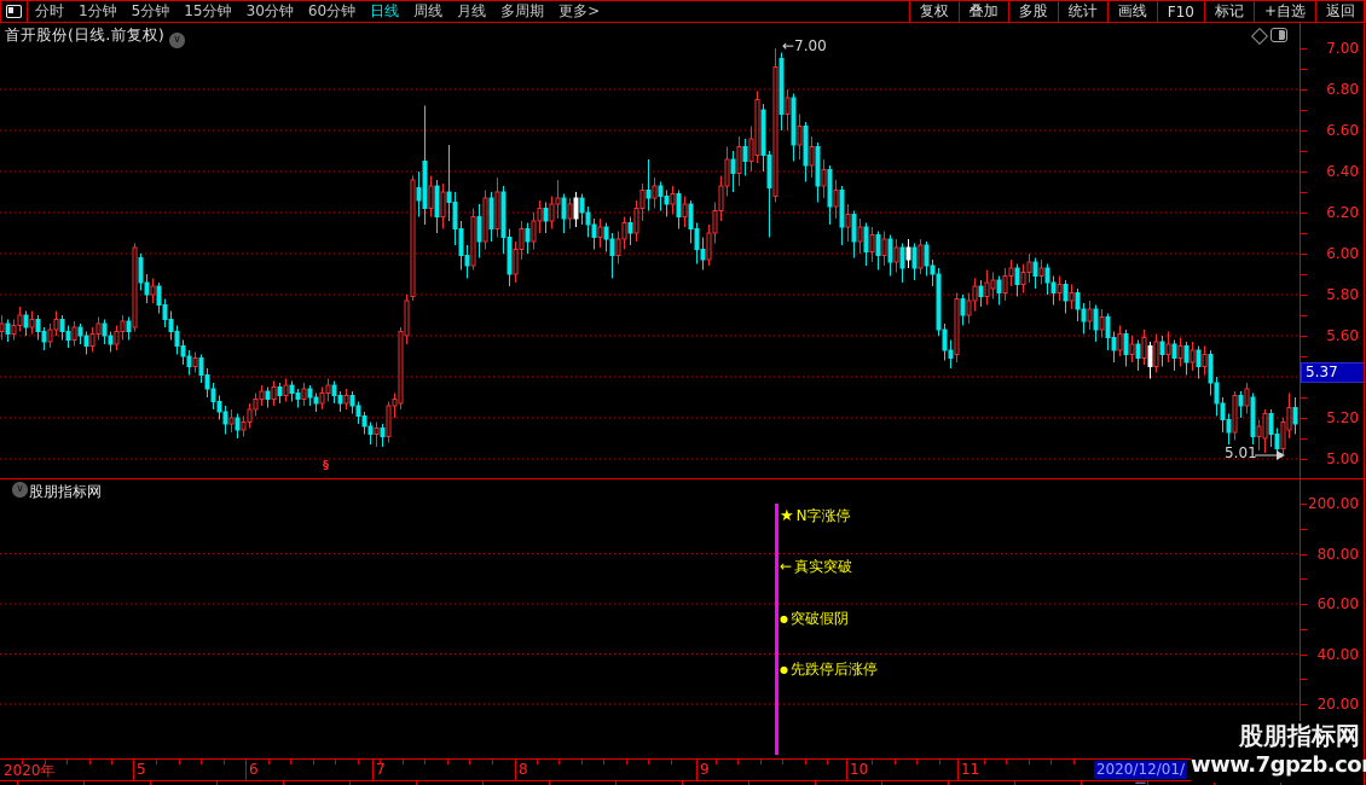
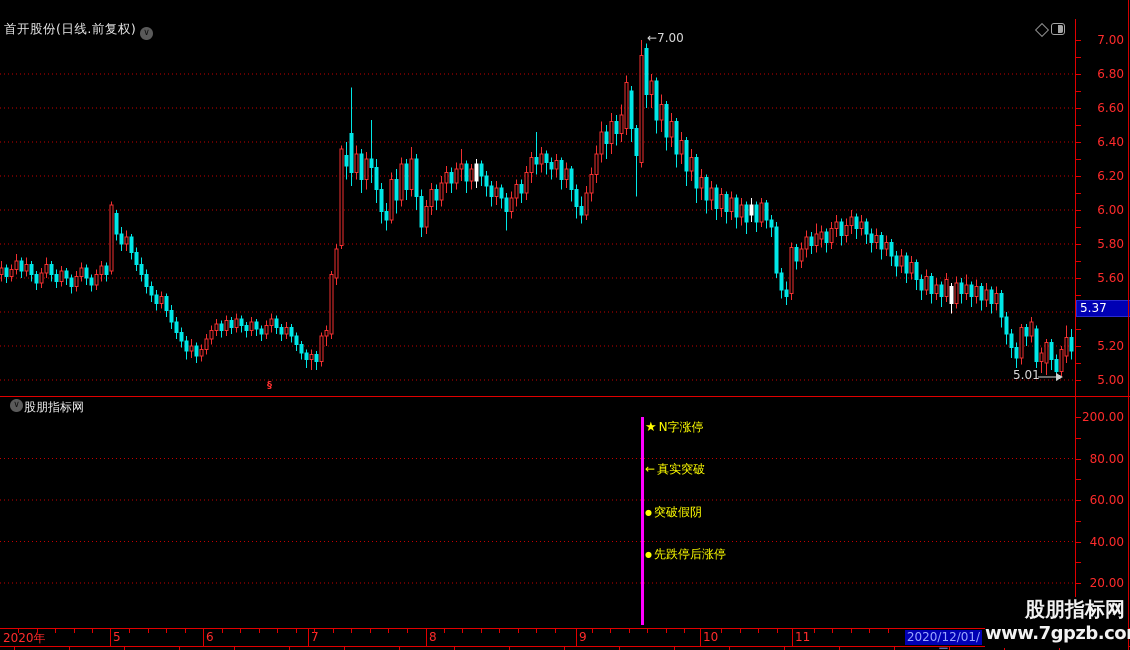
- 分时
- 1分钟
- 5分钟
- 15分钟
- 30分钟
- 60分钟
- 日线
- 周线
- 月线
- 多周期
- 更多>
- 复权
- 叠加
- 多股
- 统计
- 画线
- F10
- 标记
- +自选
- 返回
  首开股份(日线.前复权) ∨
  ←7.00
  5.01
  §
  7.00
  6.80
  6.60
  6.40
  6.20
  6.00
  5.80
  5.60
  5.20
  5.00
  5.37
  ∨
  股朋指标网
  ★
  N字涨停
  ←
  真实突破
  ●
  突破假阴
  ●
  先跌停后涨停
  200.00
  80.00
  60.00
  40.00
  20.00
  2020/12/01/
  2020年
  5
  6
  7
  8
  9
  10
  11
  股朋指标网
  www.7gpzb.co
